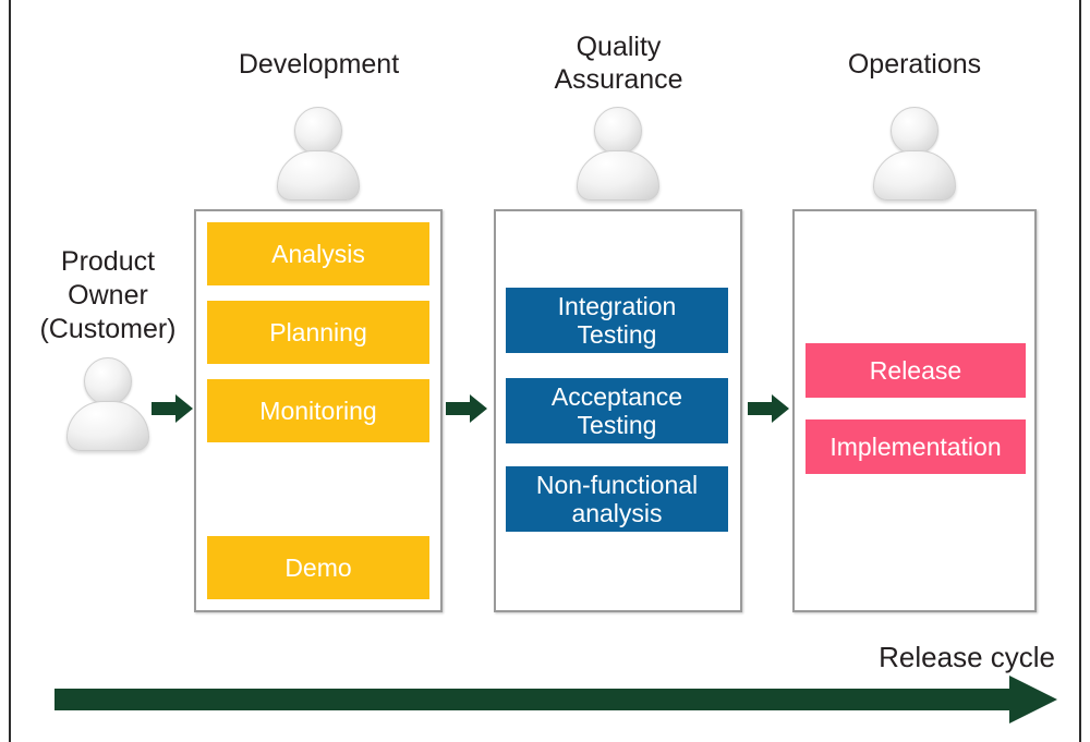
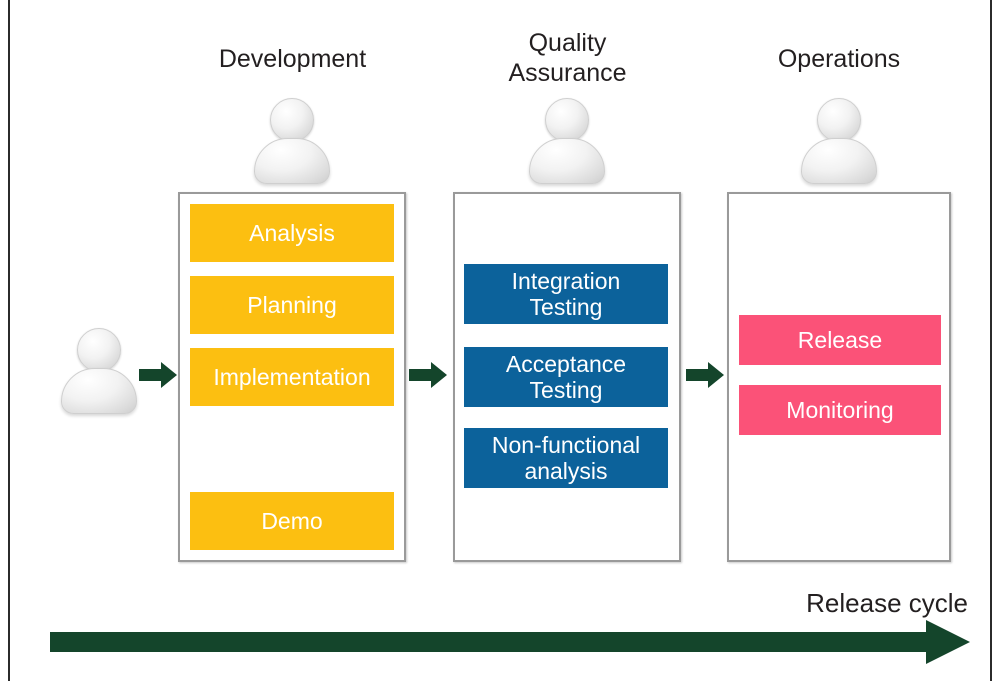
  Development
  Quality
  Assurance
  Operations
- Product
- Owner
- (Customer)
  Analysis
  Planning
- Monitoring
+ Implementation
  Demo
  Integration
  Testing
  Acceptance
  Testing
  Non-functional
  analysis
  Release
- Implementation
+ Monitoring
  Release cycle
